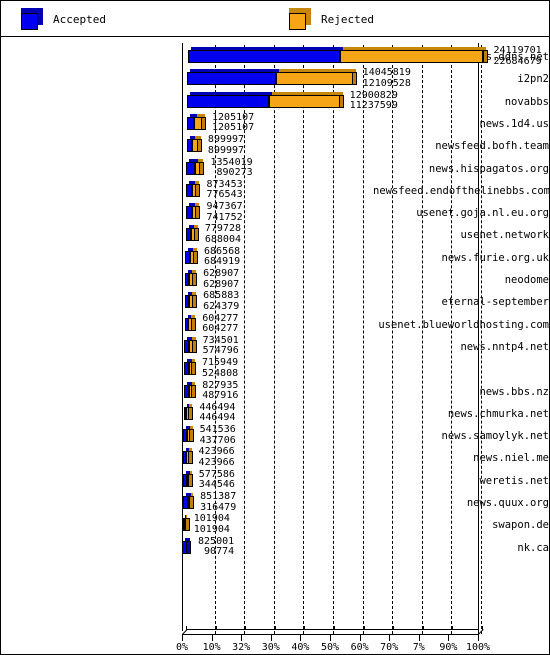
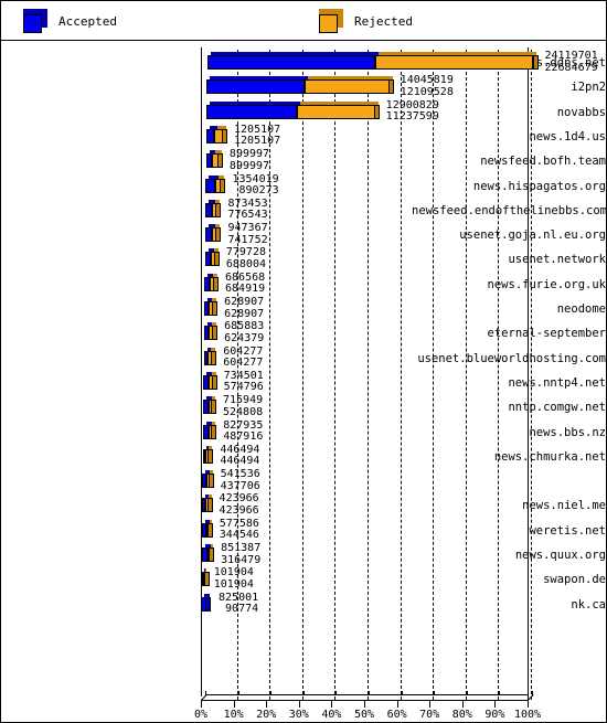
  Accepted
  Rejected
  24119701
  22684679
  i2pn2
  14045819
  12109528
  novabbs
  12900829
  11237599
  news.1d4.us
  1205107
  1205107
  newsfeed.bofh.team
  899997
  899997
  news.hispagatos.org
  1354019
  890273
  newsfeed.endofthelinebbs.com
  873453
  776543
  usenet.goja.nl.eu.org
  947367
  741752
  usenet.network
  779728
  688004
  news.furie.org.uk
  686568
  684919
  neodome
  628907
  628907
  eternal-september
  685883
  624379
  usenet.blueworldhosting.com
  604277
  604277
  news.nntp4.net
  734501
  574796
+ nntp.comgw.net
  715949
  524808
  news.bbs.nz
  827935
  487916
  news.chmurka.net
  446494
  446494
- news.samoylyk.net
  541536
  437706
  news.niel.me
  423966
  423966
  weretis.net
  577586
  344546
  news.quux.org
  851387
  316479
  swapon.de
  101904
  101904
  nk.ca
  825001
  90774
  0%
  10%
- 32%
+ 20%
  30%
  40%
  50%
  60%
  70%
- 7%
+ 80%
  90%
  100%
